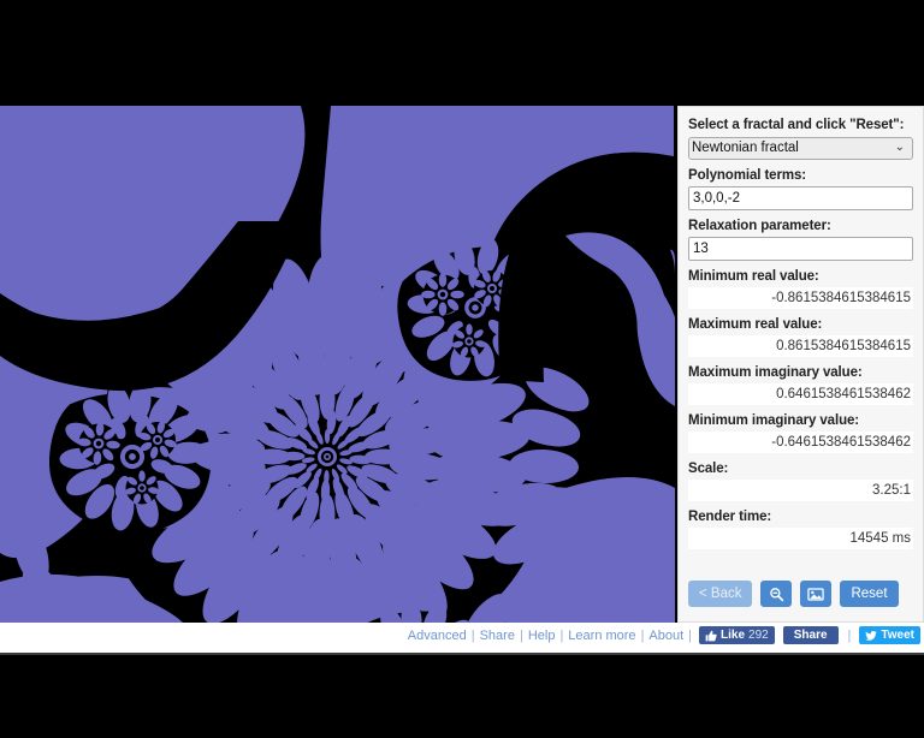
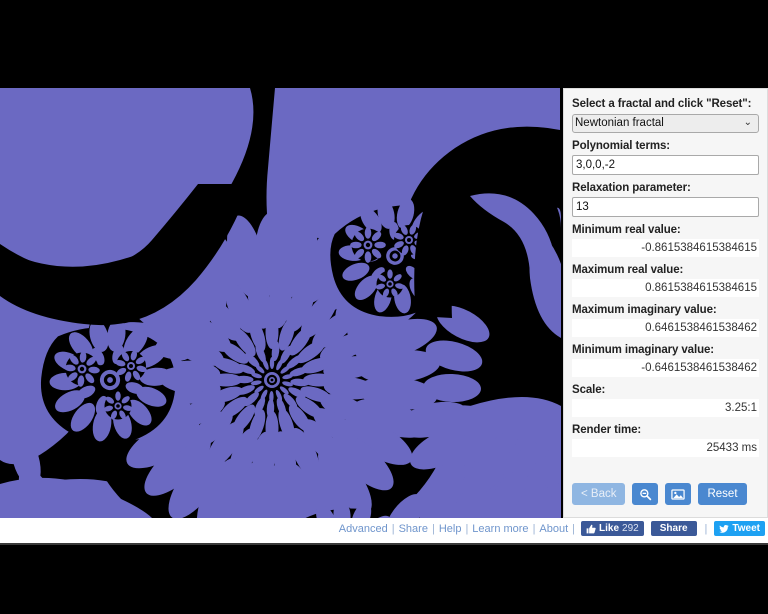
  Select a fractal and click "Reset":
  Newtonian fractal
  ⌄
  Polynomial terms:
  3,0,0,-2
  Relaxation parameter:
  13
  Minimum real value:
  -0.8615384615384615
  Maximum real value:
  0.8615384615384615
  Maximum imaginary value:
  0.6461538461538462
  Minimum imaginary value:
  -0.6461538461538462
  Scale:
  3.25:1
  Render time:
- 14545 ms
+ 25433 ms
  < Back
  Reset
  Advanced
  |
  Share
  |
  Help
  |
  Learn more
  |
  About
  |
  Like
  292
  Share
  |
  Tweet
